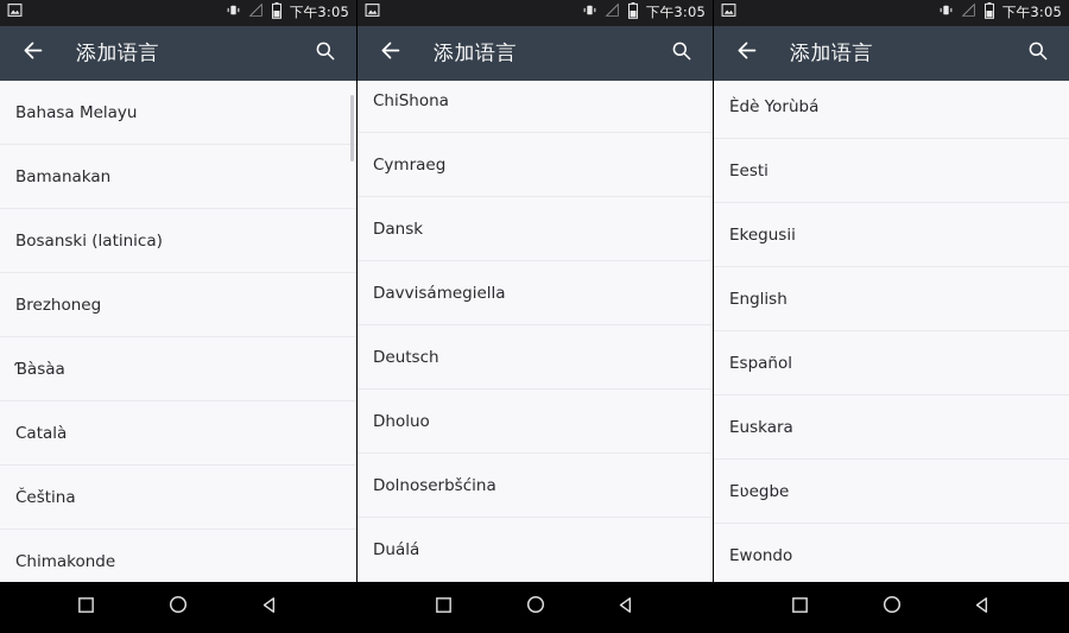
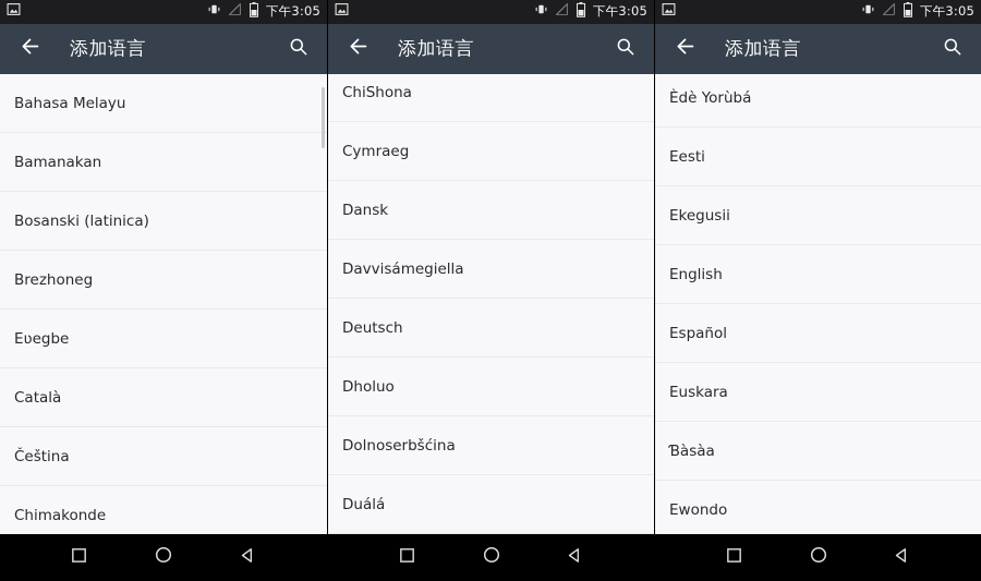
  下午3:05
  添加语言
  Bahasa Melayu
  Bamanakan
  Bosanski (latinica)
  Brezhoneg
- Ɓàsàa
+ Eʋegbe
  Català
  Čeština
  Chimakonde
  下午3:05
  添加语言
  ChiShona
  Cymraeg
  Dansk
  Davvisámegiella
  Deutsch
  Dholuo
  Dolnoserbšćina
  Duálá
  下午3:05
  添加语言
  Èdè Yorùbá
  Eesti
  Ekegusii
  English
  Español
  Euskara
- Eʋegbe
+ Ɓàsàa
  Ewondo
